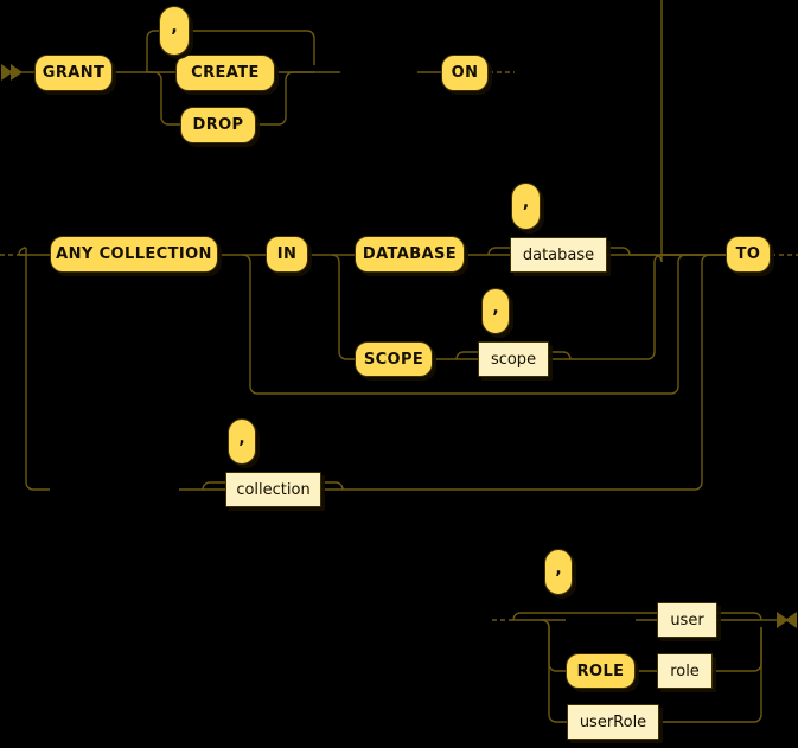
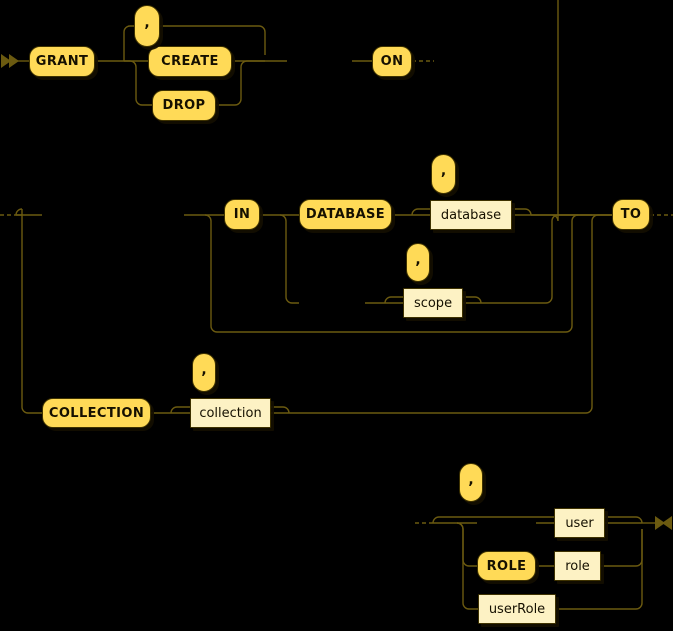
  GRANT
  ,
  CREATE
  DROP
  ON
- ANY COLLECTION
  IN
  DATABASE
  ,
  database
- SCOPE
  ,
  scope
  TO
+ COLLECTION
  ,
  collection
  ,
  user
  ROLE
  role
  userRole
